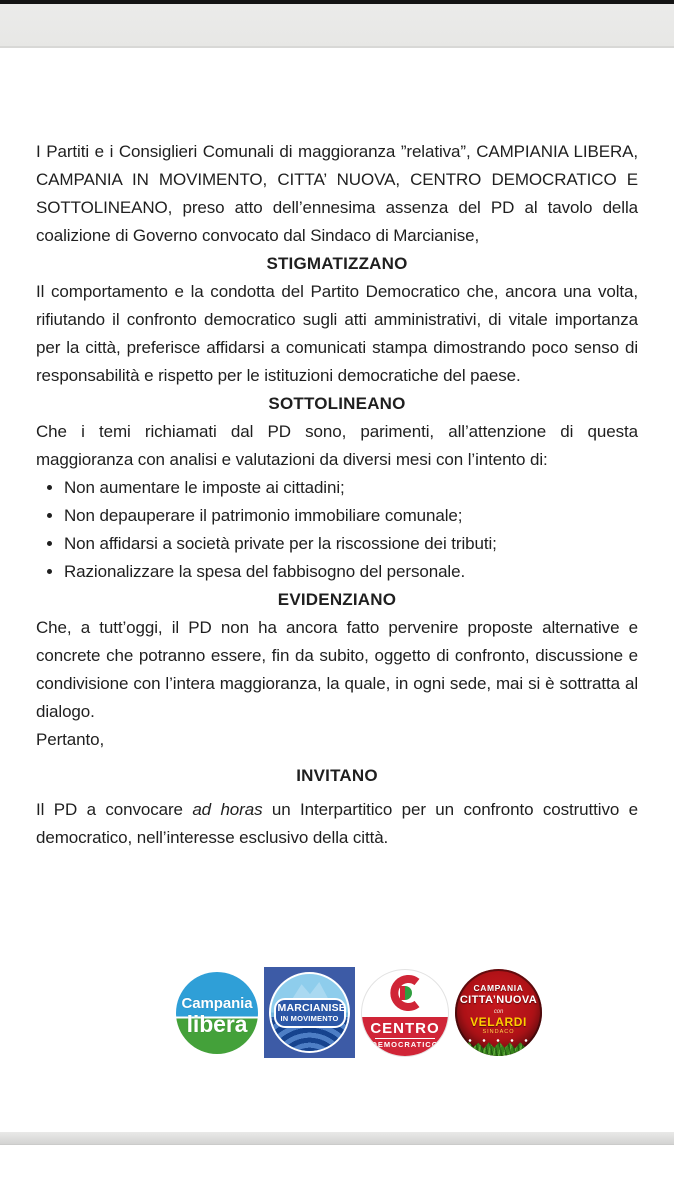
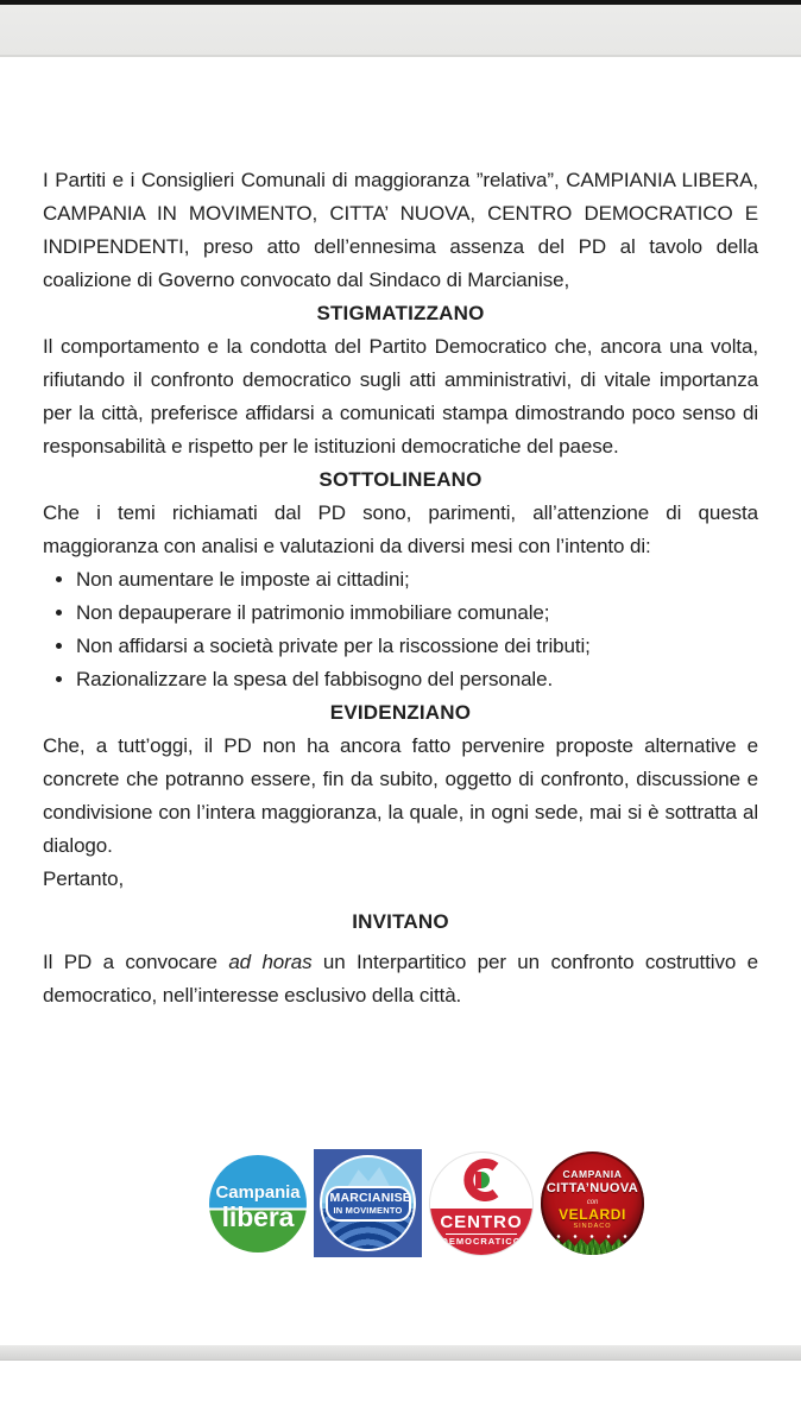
- I Partiti e i Consiglieri Comunali di maggioranza ”relativa”, CAMPIANIA LIBERA, CAMPANIA IN MOVIMENTO, CITTA’ NUOVA, CENTRO DEMOCRATICO E SOTTOLINEANO, preso atto dell’ennesima assenza del PD al tavolo della coalizione di Governo convocato dal Sindaco di Marcianise,
+ I Partiti e i Consiglieri Comunali di maggioranza ”relativa”, CAMPIANIA LIBERA, CAMPANIA IN MOVIMENTO, CITTA’ NUOVA, CENTRO DEMOCRATICO E INDIPENDENTI, preso atto dell’ennesima assenza del PD al tavolo della coalizione di Governo convocato dal Sindaco di Marcianise,
  STIGMATIZZANO
  Il comportamento e la condotta del Partito Democratico che, ancora una volta, rifiutando il confronto democratico sugli atti amministrativi, di vitale importanza per la città, preferisce affidarsi a comunicati stampa dimostrando poco senso di responsabilità e rispetto per le istituzioni democratiche del paese.
  SOTTOLINEANO
  Che i temi richiamati dal PD sono, parimenti, all’attenzione di questa maggioranza con analisi e valutazioni da diversi mesi con l’intento di:
  Non aumentare le imposte ai cittadini;
  Non depauperare il patrimonio immobiliare comunale;
  Non affidarsi a società private per la riscossione dei tributi;
  Razionalizzare la spesa del fabbisogno del personale.
  EVIDENZIANO
  Che, a tutt’oggi, il PD non ha ancora fatto pervenire proposte alternative e concrete che potranno essere, fin da subito, oggetto di confronto, discussione e condivisione con l’intera maggioranza, la quale, in ogni sede, mai si è sottratta al dialogo.
  Pertanto,
  INVITANO
  Il PD a convocare ad horas un Interpartitico per un confronto costruttivo e democratico, nell’interesse esclusivo della città.
  Campania
  libera
  MARCIANISE
  IN MOVIMENTO
  CENTRO
  DEMOCRATICO
  CAMPANIA
  CITTA’NUOVA
  VELARDI
